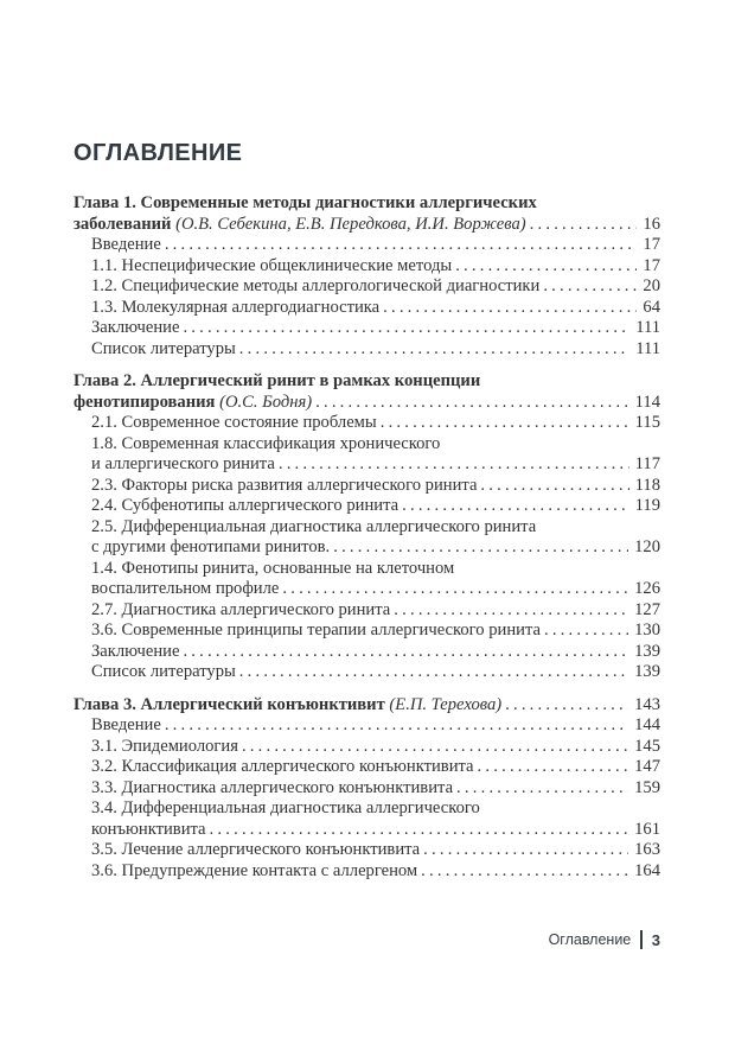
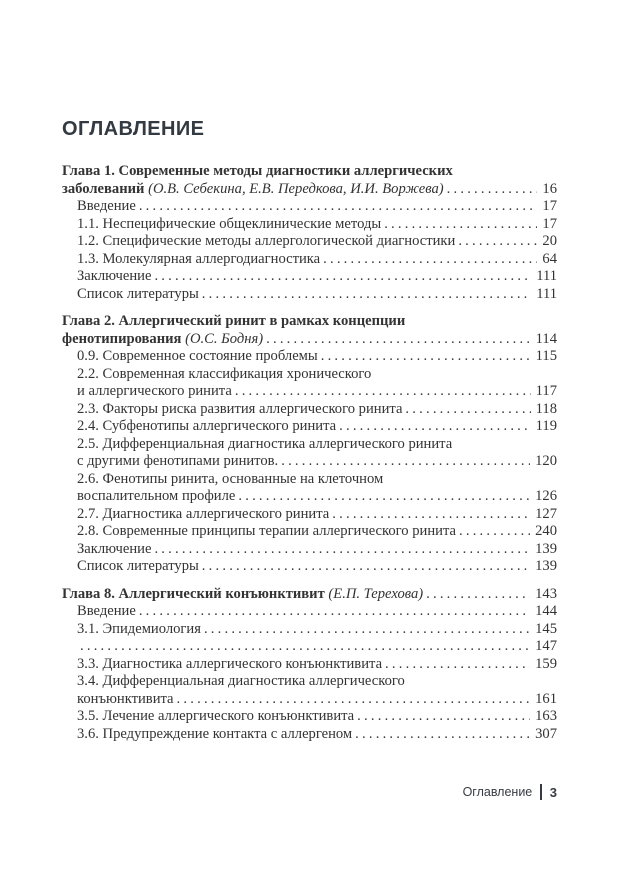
  ОГЛАВЛЕНИЕ
  Глава 1. Современные методы диагностики аллергических
  заболеваний (О.В. Себекина, Е.В. Передкова, И.И. Воржева)
  16
  Введение
  17
  1.1. Неспецифические общеклинические методы
  17
  1.2. Специфические методы аллергологической диагностики
  20
  1.3. Молекулярная аллергодиагностика
  64
  Заключение
  111
  Список литературы
  111
  Глава 2. Аллергический ринит в рамках концепции
  фенотипирования (О.С. Бодня)
  114
- 2.1. Современное состояние проблемы
+ 0.9. Современное состояние проблемы
  115
- 1.8. Современная классификация хронического
+ 2.2. Современная классификация хронического
  и аллергического ринита
  117
  2.3. Факторы риска развития аллергического ринита
  118
  2.4. Субфенотипы аллергического ринита
  119
  2.5. Дифференциальная диагностика аллергического ринита
  с другими фенотипами ринитов.
  120
- 1.4. Фенотипы ринита, основанные на клеточном
+ 2.6. Фенотипы ринита, основанные на клеточном
  воспалительном профиле
  126
  2.7. Диагностика аллергического ринита
  127
- 3.6. Современные принципы терапии аллергического ринита
+ 2.8. Современные принципы терапии аллергического ринита
- 130
+ 240
  Заключение
  139
  Список литературы
  139
- Глава 3. Аллергический конъюнктивит (Е.П. Терехова)
+ Глава 8. Аллергический конъюнктивит (Е.П. Терехова)
  143
  Введение
  144
  3.1. Эпидемиология
  145
- 3.2. Классификация аллергического конъюнктивита
  147
  3.3. Диагностика аллергического конъюнктивита
  159
  3.4. Дифференциальная диагностика аллергического
  конъюнктивита
  161
  3.5. Лечение аллергического конъюнктивита
  163
  3.6. Предупреждение контакта с аллергеном
- 164
+ 307
  Оглавление
  3
